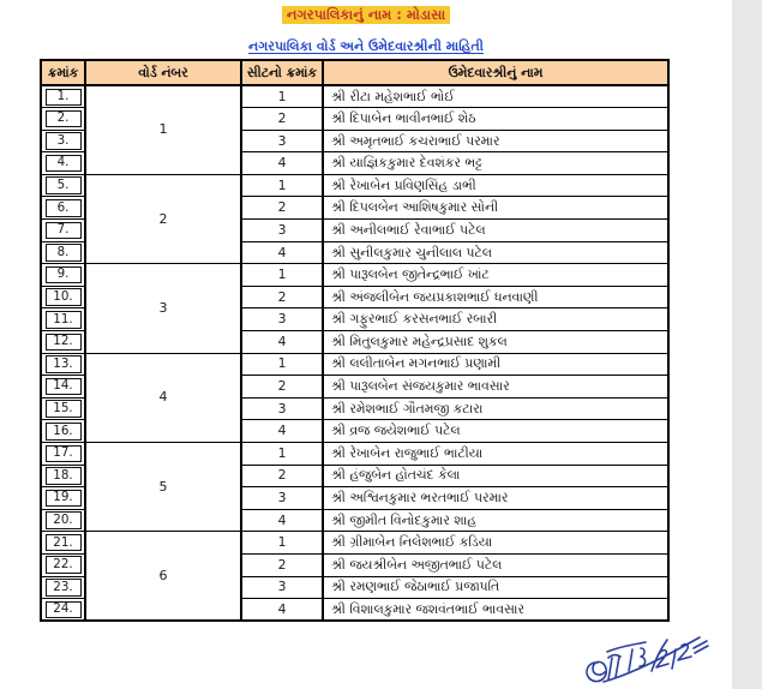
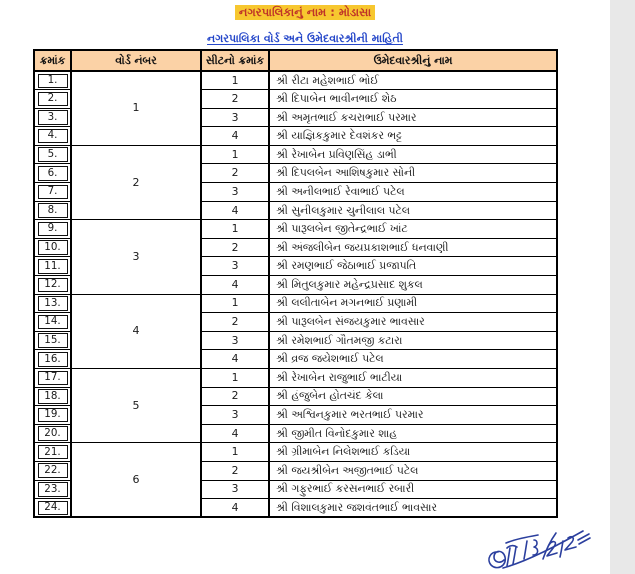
  નગરપાલિકાનું નામ : મોડાસા
  નગરપાલિકા વોર્ડ અને ઉમેદવારશ્રીની માહિતી
  ક્રમાંક	વોર્ડ નંબર	સીટનો ક્રમાંક	ઉમેદવારશ્રીનું નામ
  1.	1	1	શ્રી રીટા મહેશભાઈ ભોઈ
  2.	2	શ્રી દિપાબેન ભાવીનભાઈ શેઠ
  3.	3	શ્રી અમૃતભાઈ કચરાભાઈ પરમાર
  4.	4	શ્રી યાજ્ઞિકકુમાર દેવશંકર ભટ્ટ
  5.	2	1	શ્રી રેખાબેન પ્રવિણસિંહ ડાભી
  6.	2	શ્રી દિપલબેન આશિષકુમાર સોની
  7.	3	શ્રી અનીલભાઈ રેવાભાઈ પટેલ
  8.	4	શ્રી સુનીલકુમાર ચુનીલાલ પટેલ
  9.	3	1	શ્રી પારૂલબેન જીતેન્દ્રભાઈ ખાંટ
  10.	2	શ્રી અંજલીબેન જયપ્રકાશભાઈ ધનવાણી
- 11.	3	શ્રી ગફુરભાઈ કરસનભાઈ રબારી
+ 11.	3	શ્રી રમણભાઈ જેઠાભાઈ પ્રજાપતિ
  12.	4	શ્રી મિતુલકુમાર મહેન્દ્રપ્રસાદ શુકલ
  13.	4	1	શ્રી લલીતાબેન મગનભાઈ પ્રણામી
  14.	2	શ્રી પારૂલબેન સંજયકુમાર ભાવસાર
  15.	3	શ્રી રમેશભાઈ ગૌતમજી કટારા
  16.	4	શ્રી વ્રજ જયેશભાઈ પટેલ
  17.	5	1	શ્રી રેખાબેન રાજુભાઈ ભાટીયા
  18.	2	શ્રી હંજુબેન હોતચંદ કેલા
  19.	3	શ્રી અશ્વિનકુમાર ભરતભાઈ પરમાર
  20.	4	શ્રી જીમીત વિનોદકુમાર શાહ
  21.	6	1	શ્રી ગ્રીમાબેન નિલેશભાઈ કડિયા
  22.	2	શ્રી જયશ્રીબેન અજીતભાઈ પટેલ
- 23.	3	શ્રી રમણભાઈ જેઠાભાઈ પ્રજાપતિ
+ 23.	3	શ્રી ગફુરભાઈ કરસનભાઈ રબારી
  24.	4	શ્રી વિશાલકુમાર જશવંતભાઈ ભાવસાર
